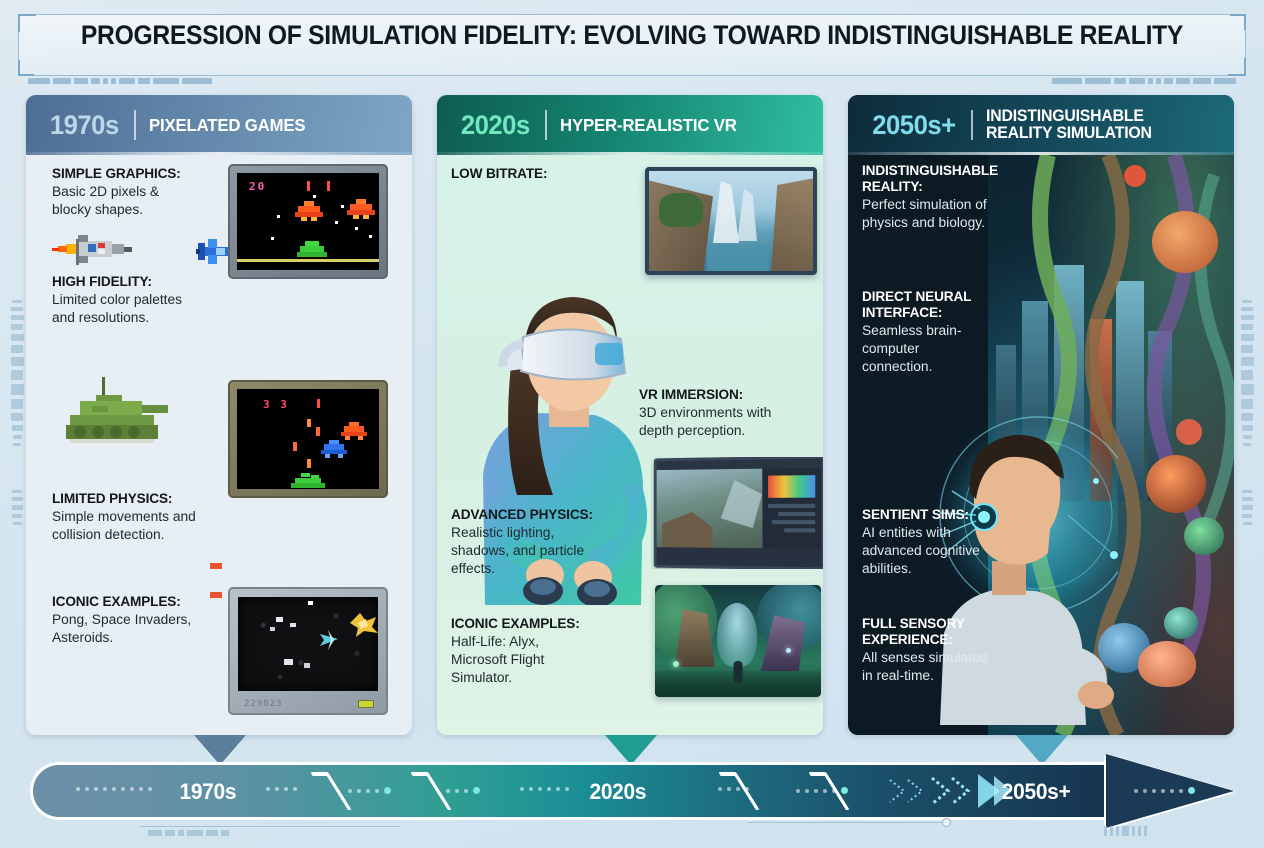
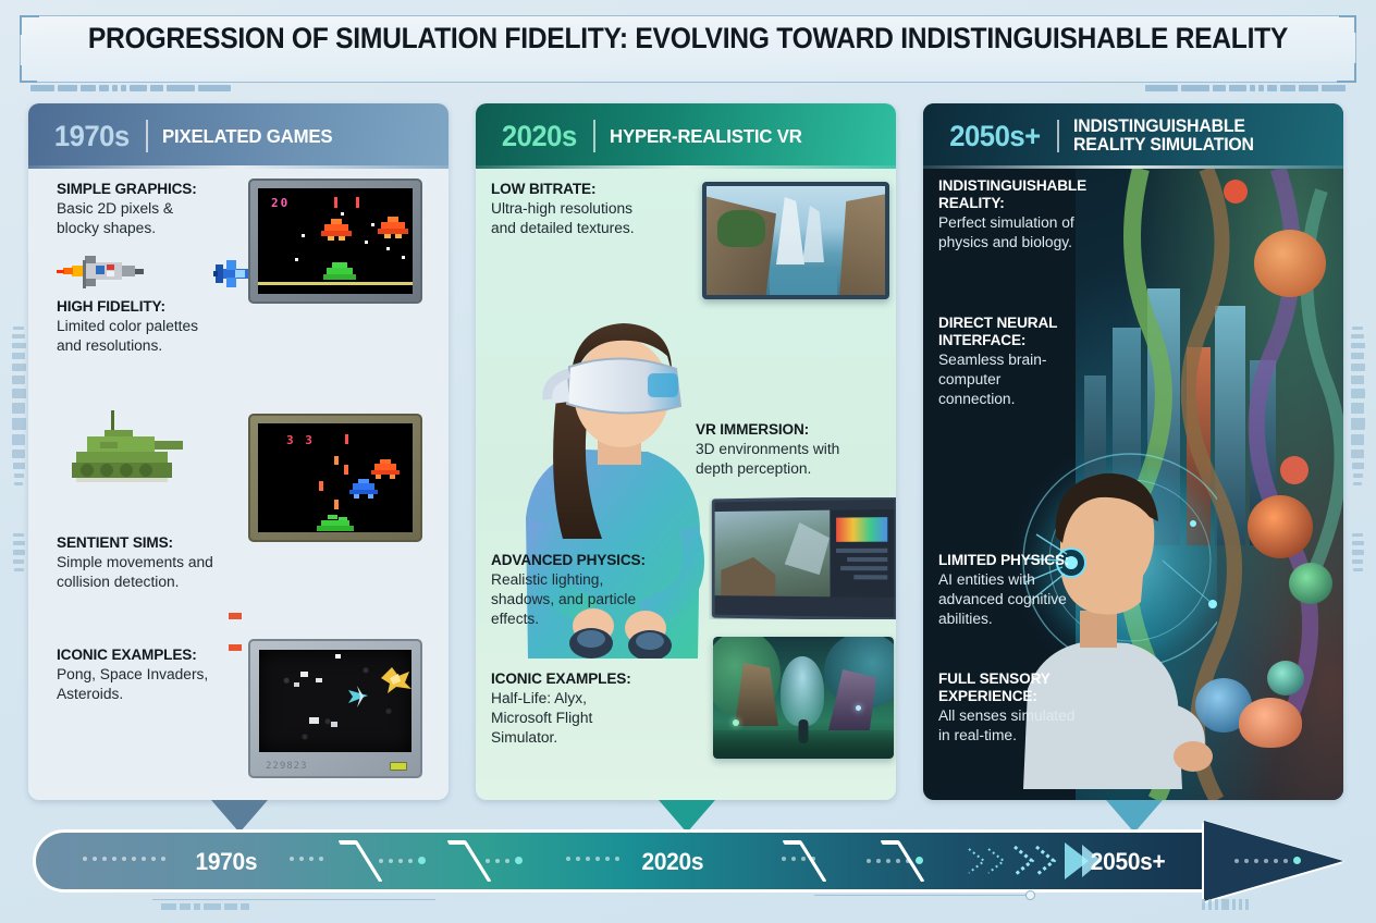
  PROGRESSION OF SIMULATION FIDELITY: EVOLVING TOWARD INDISTINGUISHABLE REALITY
  1970s
  PIXELATED GAMES
  SIMPLE GRAPHICS:
  Basic 2D pixels &
  blocky shapes.
  HIGH FIDELITY:
  Limited color palettes
  and resolutions.
- LIMITED PHYSICS:
+ SENTIENT SIMS:
  Simple movements and
  collision detection.
  ICONIC EXAMPLES:
  Pong, Space Invaders,
  Asteroids.
  20
  3 3
  229823
  2020s
  HYPER-REALISTIC VR
  LOW BITRATE:
+ Ultra-high resolutions
+ and detailed textures.
  VR IMMERSION:
  3D environments with
  depth perception.
  ADVANCED PHYSICS:
  Realistic lighting,
  shadows, and particle
  effects.
  ICONIC EXAMPLES:
  Half-Life: Alyx,
  Microsoft Flight
  Simulator.
  2050s+
  INDISTINGUISHABLE
  REALITY SIMULATION
  INDISTINGUISHABLE
  REALITY:
  Perfect simulation of
  physics and biology.
  DIRECT NEURAL
  INTERFACE:
  Seamless brain-
  computer
  connection.
- SENTIENT SIMS:
+ LIMITED PHYSICS:
  AI entities with
  advanced cognitive
  abilities.
  FULL SENSORY
  EXPERIENCE:
  All senses simulated
  in real-time.
  1970s
  2020s
  2050s+
